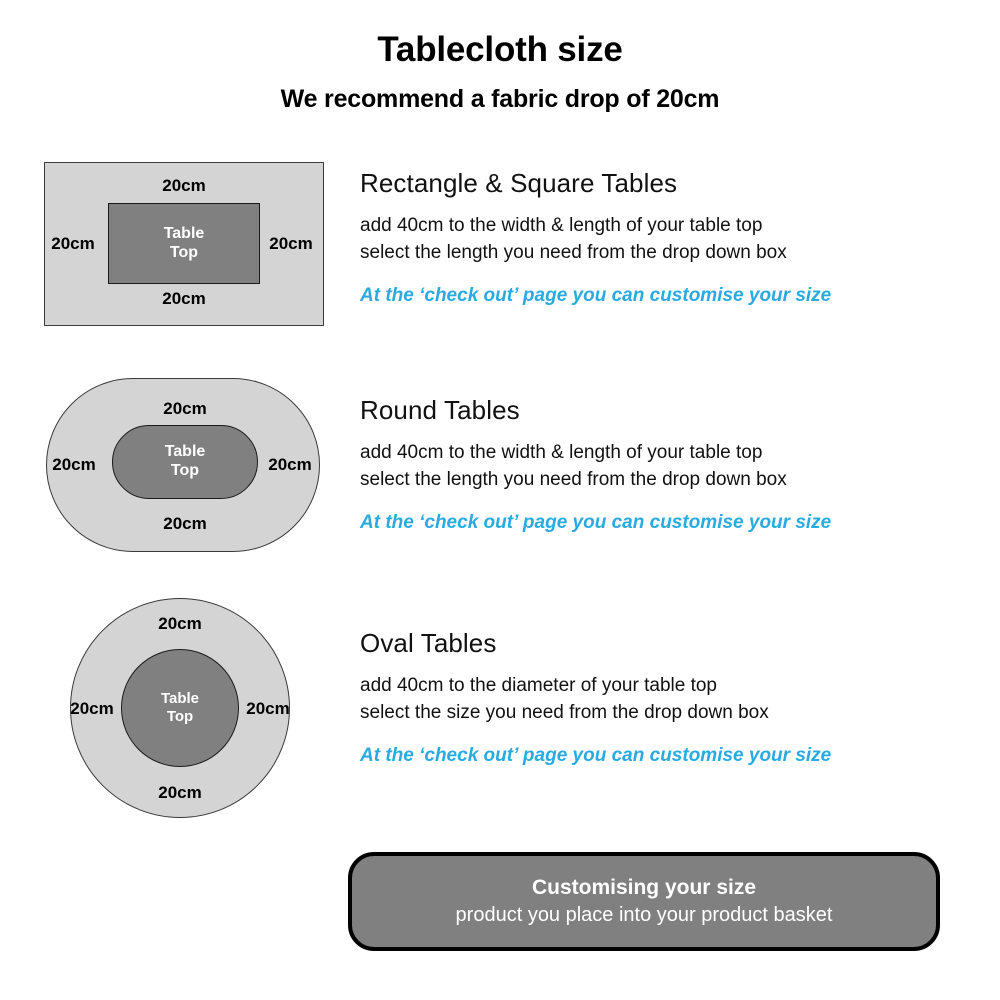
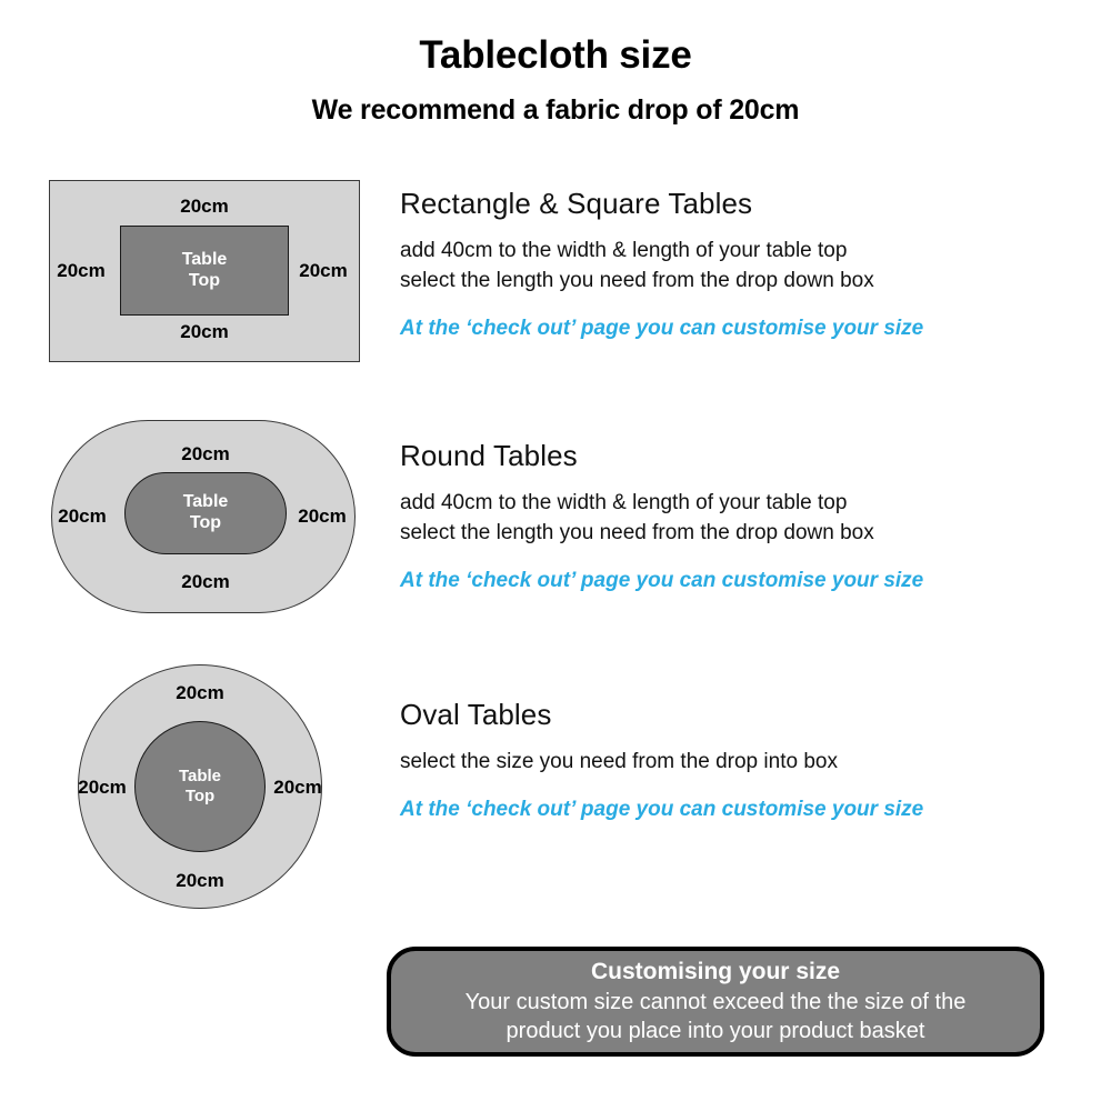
  Tablecloth size
  We recommend a fabric drop of 20cm
  Table
  Top
  20cm
  20cm
  20cm
  20cm
  Rectangle & Square Tables
  add 40cm to the width & length of your table top
  select the length you need from the drop down box
  At the ‘check out’ page you can customise your size
  Table
  Top
  20cm
  20cm
  20cm
  20cm
  Round Tables
  add 40cm to the width & length of your table top
  select the length you need from the drop down box
  At the ‘check out’ page you can customise your size
  Table
  Top
  20cm
  20cm
  20cm
  20cm
  Oval Tables
- add 40cm to the diameter of your table top
- select the size you need from the drop down box
+ select the size you need from the drop into box
  At the ‘check out’ page you can customise your size
  Customising your size
+ Your custom size cannot exceed the the size of the
  product you place into your product basket
